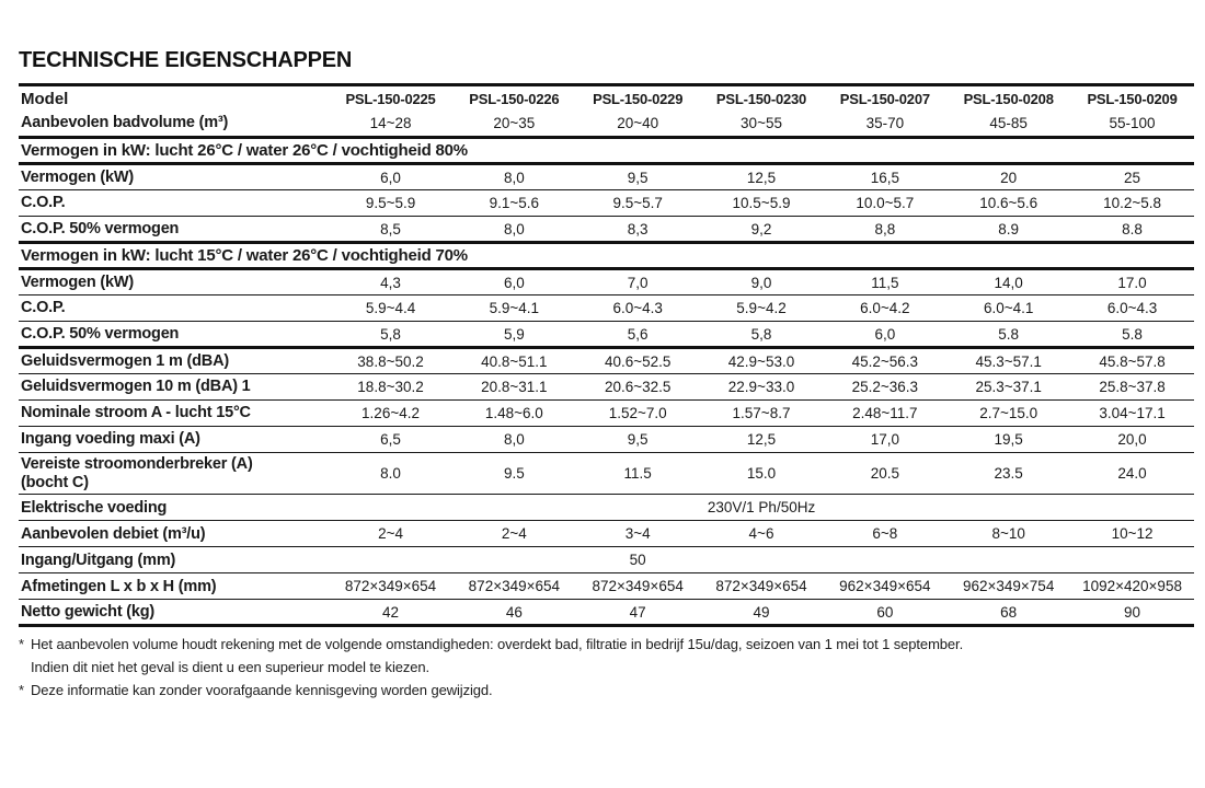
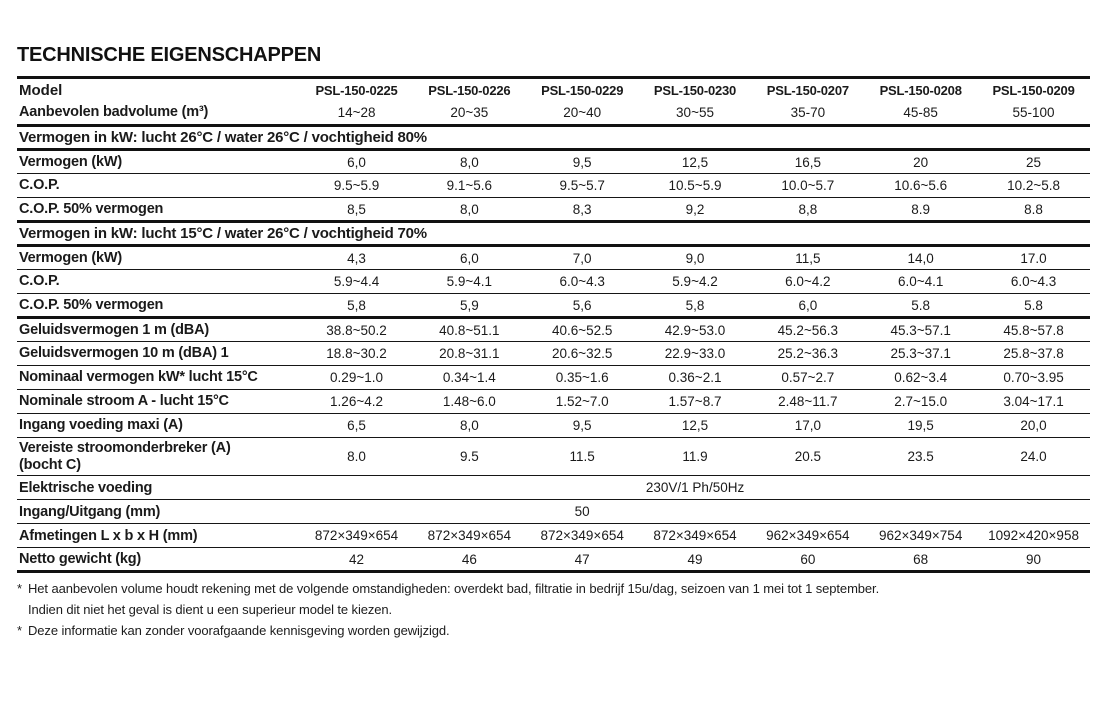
  TECHNISCHE EIGENSCHAPPEN
  Model	PSL-150-0225	PSL-150-0226	PSL-150-0229	PSL-150-0230	PSL-150-0207	PSL-150-0208	PSL-150-0209
  Aanbevolen badvolume (m³)	14~28	20~35	20~40	30~55	35-70	45-85	55-100
  Vermogen in kW: lucht 26°C / water 26°C / vochtigheid 80%
  Vermogen (kW)	6,0	8,0	9,5	12,5	16,5	20	25
  C.O.P.	9.5~5.9	9.1~5.6	9.5~5.7	10.5~5.9	10.0~5.7	10.6~5.6	10.2~5.8
  C.O.P. 50% vermogen	8,5	8,0	8,3	9,2	8,8	8.9	8.8
  Vermogen in kW: lucht 15°C / water 26°C / vochtigheid 70%
  Vermogen (kW)	4,3	6,0	7,0	9,0	11,5	14,0	17.0
  C.O.P.	5.9~4.4	5.9~4.1	6.0~4.3	5.9~4.2	6.0~4.2	6.0~4.1	6.0~4.3
  C.O.P. 50% vermogen	5,8	5,9	5,6	5,8	6,0	5.8	5.8
  Geluidsvermogen 1 m (dBA)	38.8~50.2	40.8~51.1	40.6~52.5	42.9~53.0	45.2~56.3	45.3~57.1	45.8~57.8
  Geluidsvermogen 10 m (dBA) 1	18.8~30.2	20.8~31.1	20.6~32.5	22.9~33.0	25.2~36.3	25.3~37.1	25.8~37.8
+ Nominaal vermogen kW* lucht 15°C	0.29~1.0	0.34~1.4	0.35~1.6	0.36~2.1	0.57~2.7	0.62~3.4	0.70~3.95
  Nominale stroom A - lucht 15°C	1.26~4.2	1.48~6.0	1.52~7.0	1.57~8.7	2.48~11.7	2.7~15.0	3.04~17.1
  Ingang voeding maxi (A)	6,5	8,0	9,5	12,5	17,0	19,5	20,0
- Vereiste stroomonderbreker (A) (bocht C)	8.0	9.5	11.5	15.0	20.5	23.5	24.0
+ Vereiste stroomonderbreker (A) (bocht C)	8.0	9.5	11.5	11.9	20.5	23.5	24.0
  Elektrische voeding	230V/1 Ph/50Hz
- Aanbevolen debiet (m³/u)	2~4	2~4	3~4	4~6	6~8	8~10	10~12
  Ingang/Uitgang (mm)			50
  Afmetingen L x b x H (mm)	872×349×654	872×349×654	872×349×654	872×349×654	962×349×654	962×349×754	1092×420×958
  Netto gewicht (kg)	42	46	47	49	60	68	90
  *
  Het aanbevolen volume houdt rekening met de volgende omstandigheden: overdekt bad, filtratie in bedrijf 15u/dag, seizoen van 1 mei tot 1 september.
  Indien dit niet het geval is dient u een superieur model te kiezen.
  *
  Deze informatie kan zonder voorafgaande kennisgeving worden gewijzigd.
